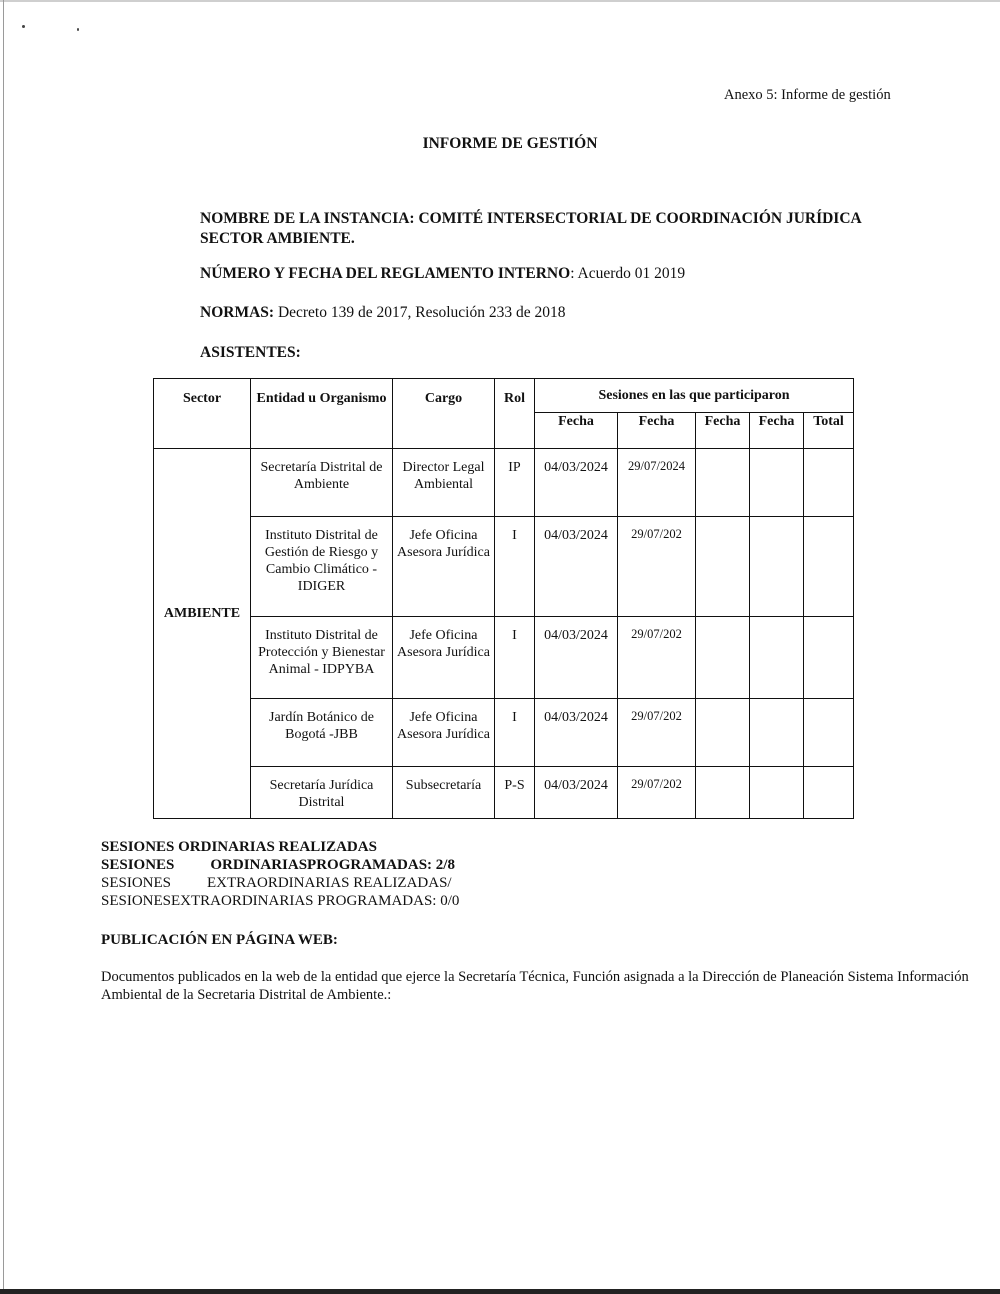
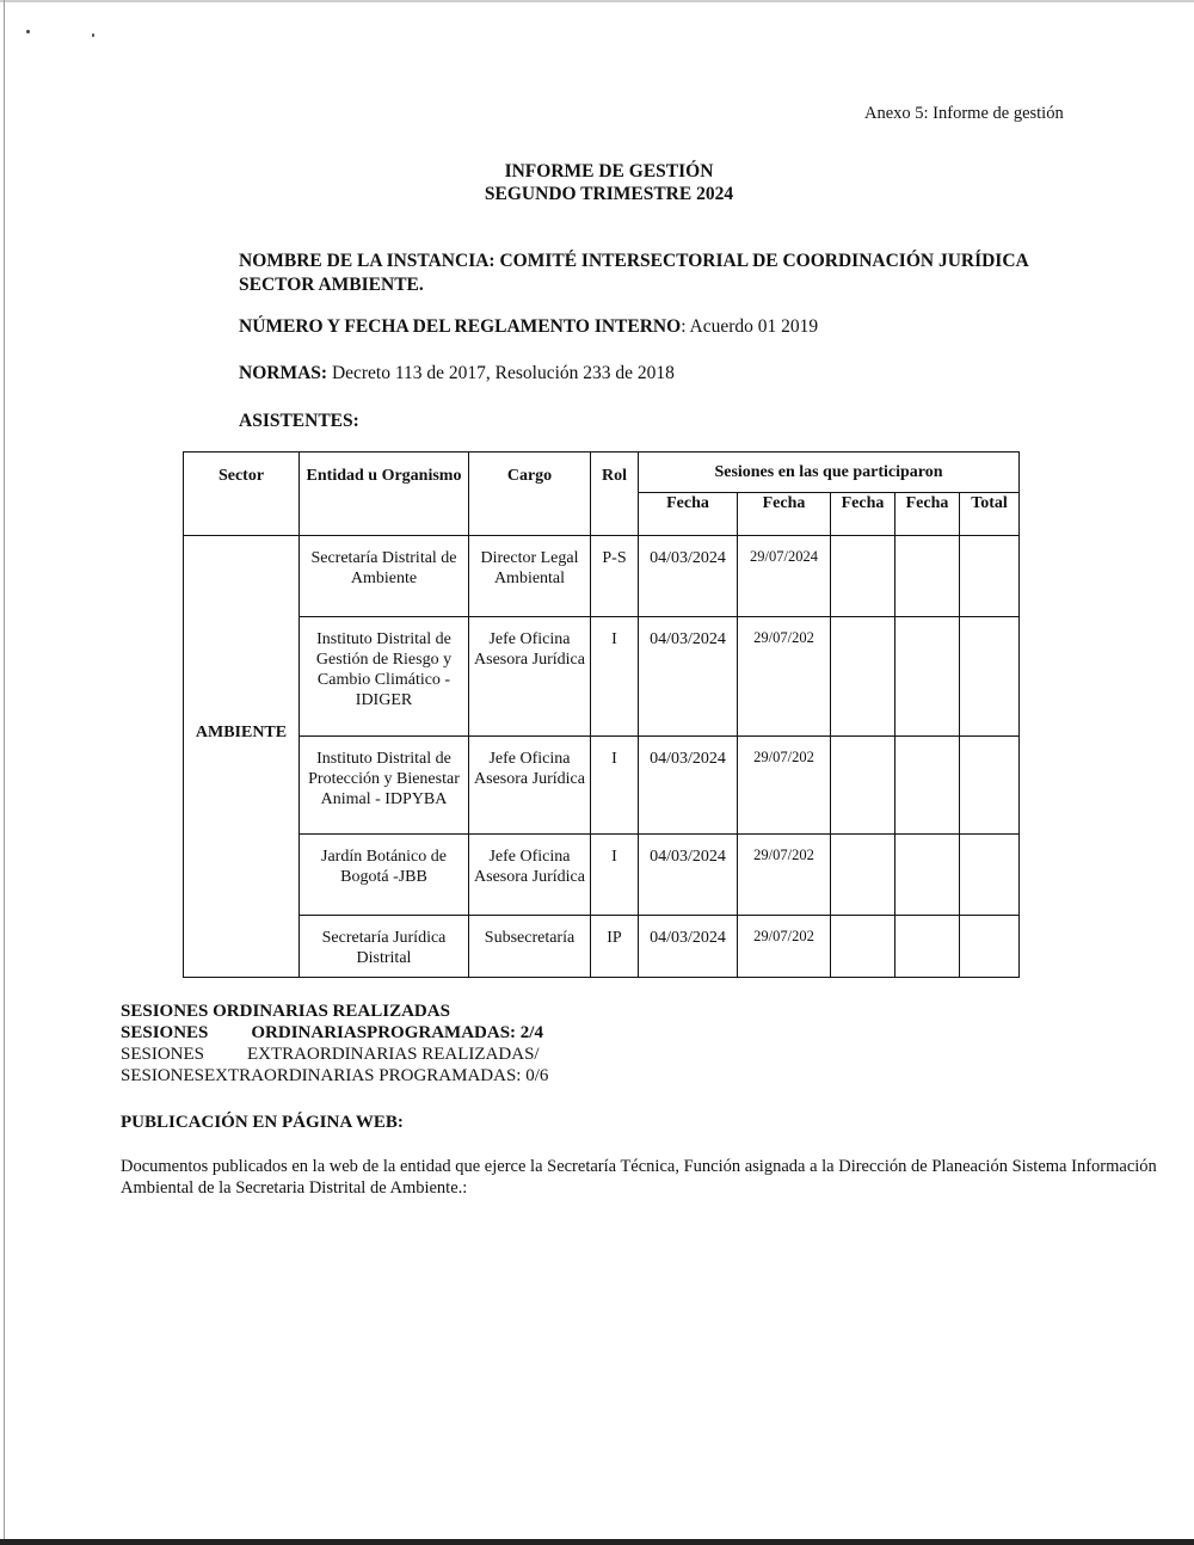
  Anexo 5: Informe de gestión
  INFORME DE GESTIÓN
+ SEGUNDO TRIMESTRE 2024
  NOMBRE DE LA INSTANCIA: COMITÉ INTERSECTORIAL DE COORDINACIÓN JURÍDICA SECTOR AMBIENTE.
  NÚMERO Y FECHA DEL REGLAMENTO INTERNO: Acuerdo 01 2019
- NORMAS: Decreto 139 de 2017, Resolución 233 de 2018
+ NORMAS: Decreto 113 de 2017, Resolución 233 de 2018
  ASISTENTES:
  Sector	Entidad u Organismo	Cargo	Rol	Sesiones en las que participaron
  Fecha	Fecha	Fecha	Fecha	Total
- AMBIENTE	Secretaría Distrital de Ambiente	Director Legal Ambiental	IP	04/03/2024	29/07/2024
+ AMBIENTE	Secretaría Distrital de Ambiente	Director Legal Ambiental	P-S	04/03/2024	29/07/2024
  Instituto Distrital de Gestión de Riesgo y Cambio Climático - IDIGER	Jefe Oficina Asesora Jurídica	I	04/03/2024	29/07/202
  Instituto Distrital de Protección y Bienestar Animal - IDPYBA	Jefe Oficina Asesora Jurídica	I	04/03/2024	29/07/202
  Jardín Botánico de Bogotá -JBB	Jefe Oficina Asesora Jurídica	I	04/03/2024	29/07/202
- Secretaría Jurídica Distrital	Subsecretaría	P-S	04/03/2024	29/07/202
+ Secretaría Jurídica Distrital	Subsecretaría	IP	04/03/2024	29/07/202
  SESIONES ORDINARIAS REALIZADAS
- SESIONES ORDINARIASPROGRAMADAS: 2/8
+ SESIONES ORDINARIASPROGRAMADAS: 2/4
  SESIONES EXTRAORDINARIAS REALIZADAS/
- SESIONESEXTRAORDINARIAS PROGRAMADAS: 0/0
+ SESIONESEXTRAORDINARIAS PROGRAMADAS: 0/6
  PUBLICACIÓN EN PÁGINA WEB:
  Documentos publicados en la web de la entidad que ejerce la Secretaría Técnica, Función asignada a la Dirección de Planeación Sistema Información Ambiental de la Secretaria Distrital de Ambiente.:
